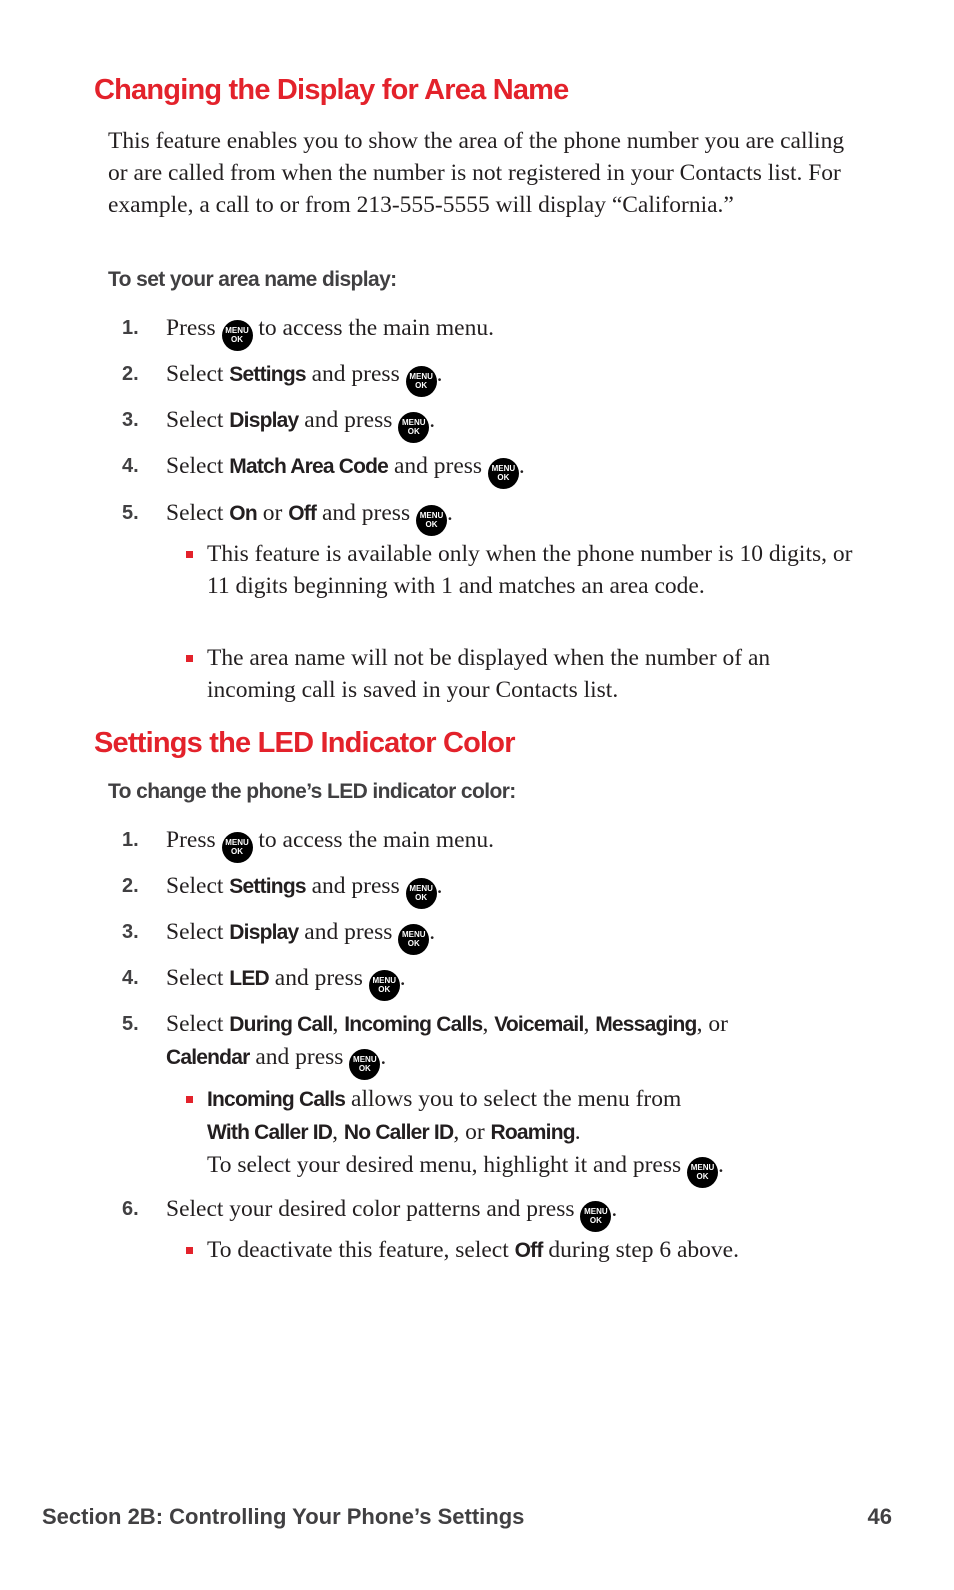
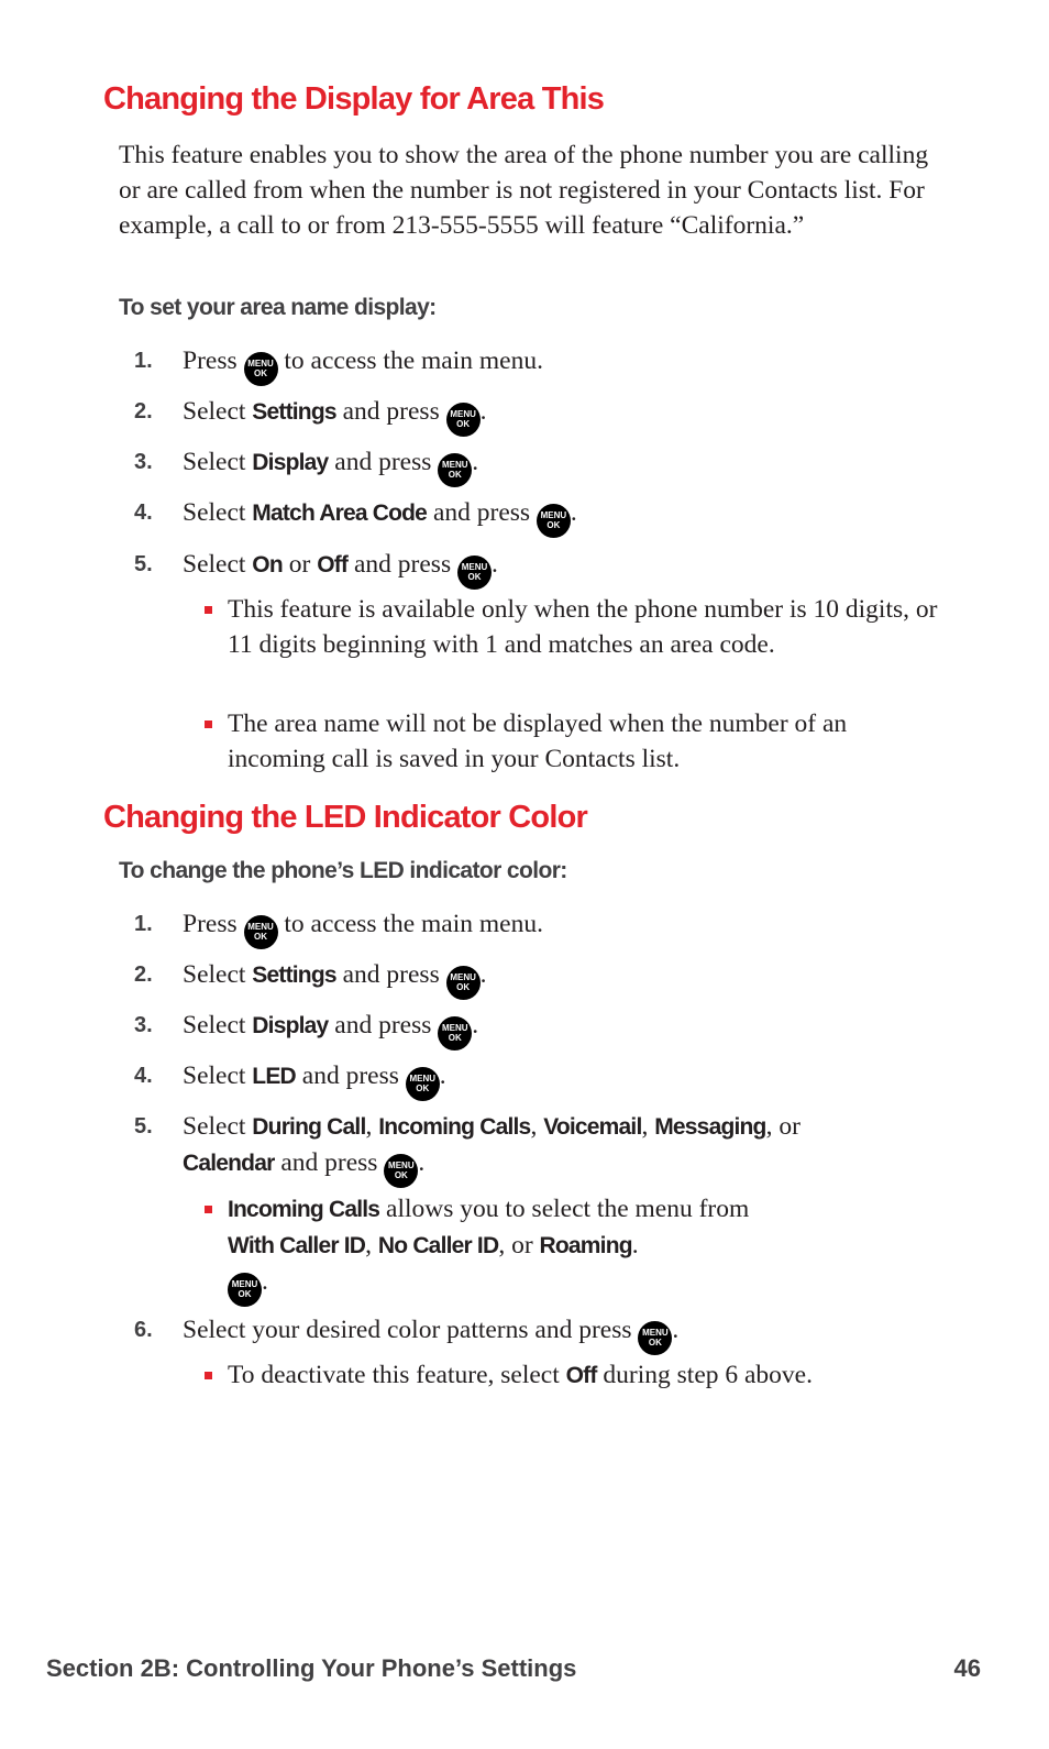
- Changing the Display for Area Name
+ Changing the Display for Area This
- This feature enables you to show the area of the phone number you are calling or are called from when the number is not registered in your Contacts list. For example, a call to or from 213-555-5555 will display “California.”
+ This feature enables you to show the area of the phone number you are calling or are called from when the number is not registered in your Contacts list. For example, a call to or from 213-555-5555 will feature “California.”
  To set your area name display:
  1.
  Press
  MENU
  OK
  to access the main menu.
  2.
  Select Settings and press
  MENU
  OK
  .
  3.
  Select Display and press
  MENU
  OK
  .
  4.
  Select Match Area Code and press
  MENU
  OK
  .
  5.
  Select On or Off and press
  MENU
  OK
  .
  This feature is available only when the phone number is 10 digits, or 11 digits beginning with 1 and matches an area code.
  The area name will not be displayed when the number of an incoming call is saved in your Contacts list.
- Settings the LED Indicator Color
+ Changing the LED Indicator Color
  To change the phone’s LED indicator color:
  1.
  Press
  MENU
  OK
  to access the main menu.
  2.
  Select Settings and press
  MENU
  OK
  .
  3.
  Select Display and press
  MENU
  OK
  .
  4.
  Select LED and press
  MENU
  OK
  .
  5.
  Select During Call, Incoming Calls, Voicemail, Messaging, or
  Calendar and press
  MENU
  OK
  .
  Incoming Calls allows you to select the menu from
  With Caller ID, No Caller ID, or Roaming.
- To select your desired menu, highlight it and press
  MENU
  OK
  .
  6.
  Select your desired color patterns and press
  MENU
  OK
  .
  To deactivate this feature, select Off during step 6 above.
  Section 2B: Controlling Your Phone’s Settings
  46
